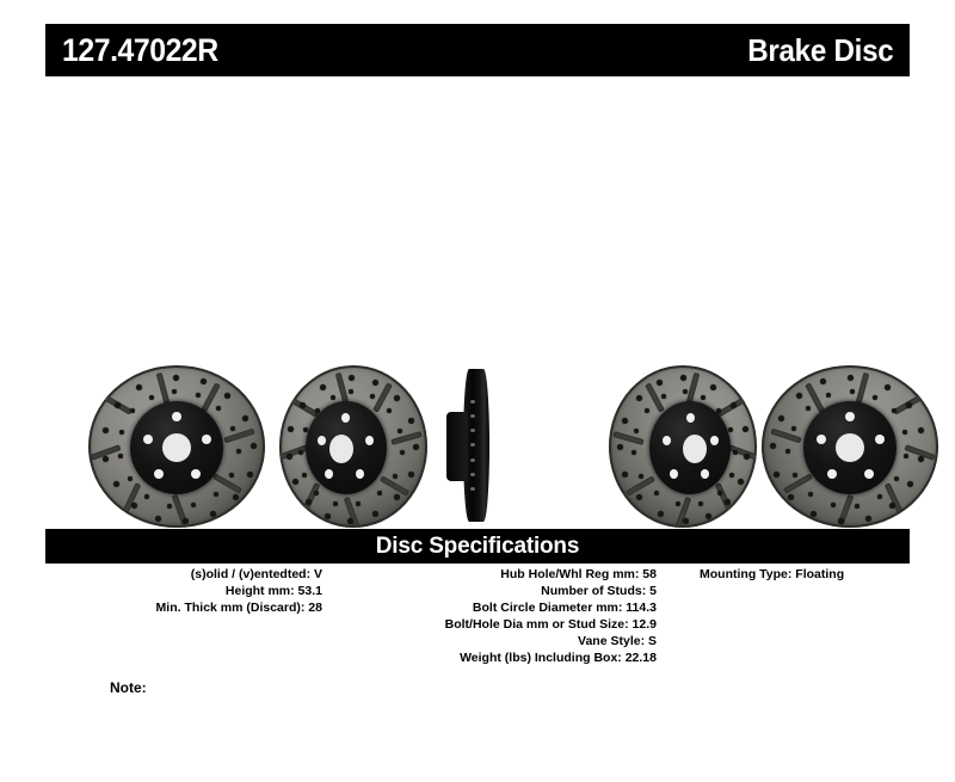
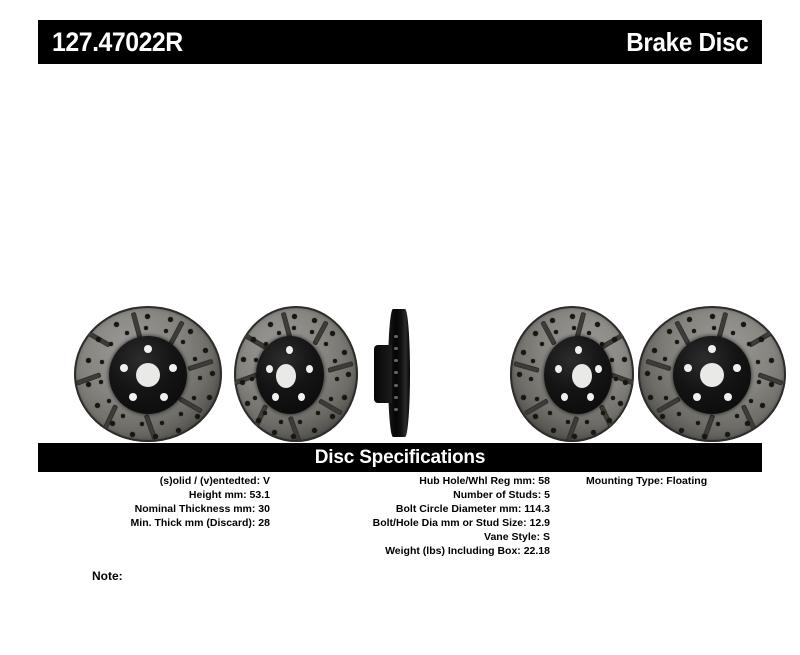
  127.47022R
  Brake Disc
  Disc Specifications
  (s)olid / (v)entedted: V
  Height mm: 53.1
+ Nominal Thickness mm: 30
  Min. Thick mm (Discard): 28
  Hub Hole/Whl Reg mm: 58
  Number of Studs: 5
  Bolt Circle Diameter mm: 114.3
  Bolt/Hole Dia mm or Stud Size: 12.9
  Vane Style: S
  Weight (lbs) Including Box: 22.18
  Mounting Type: Floating
  Note:
